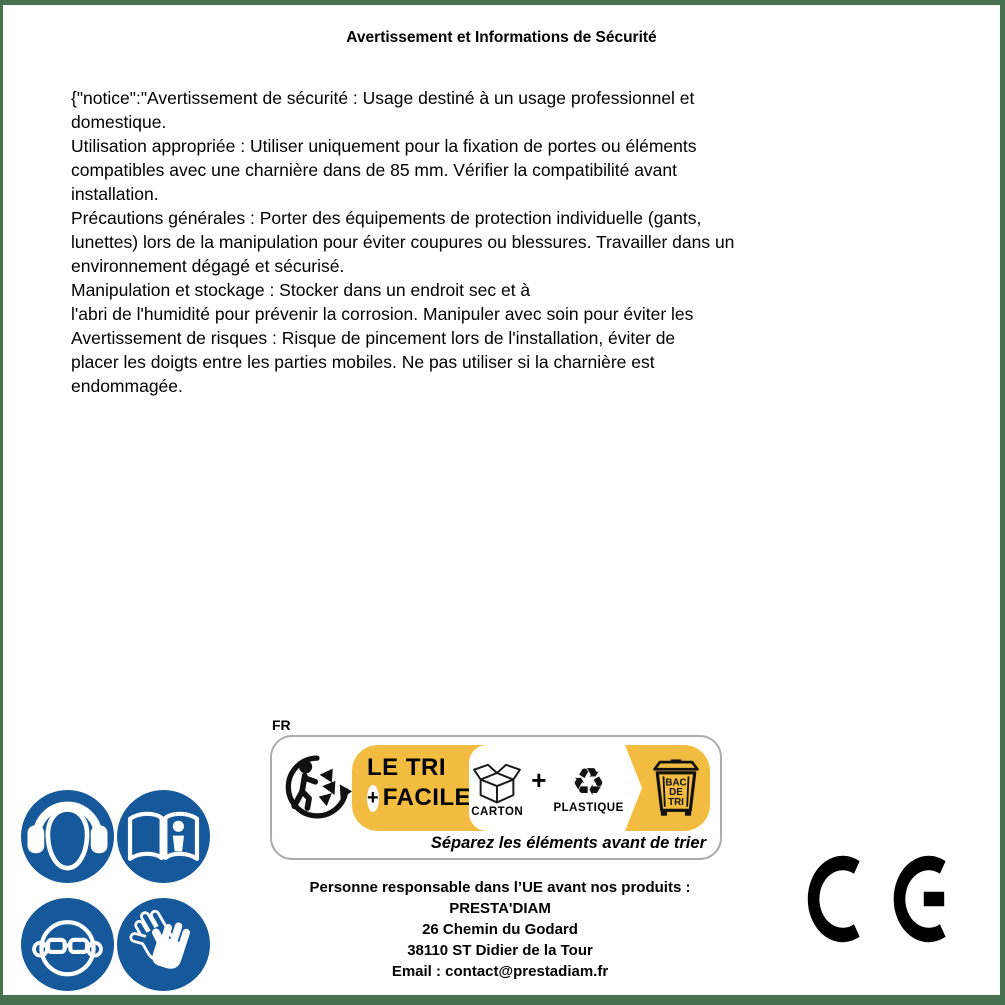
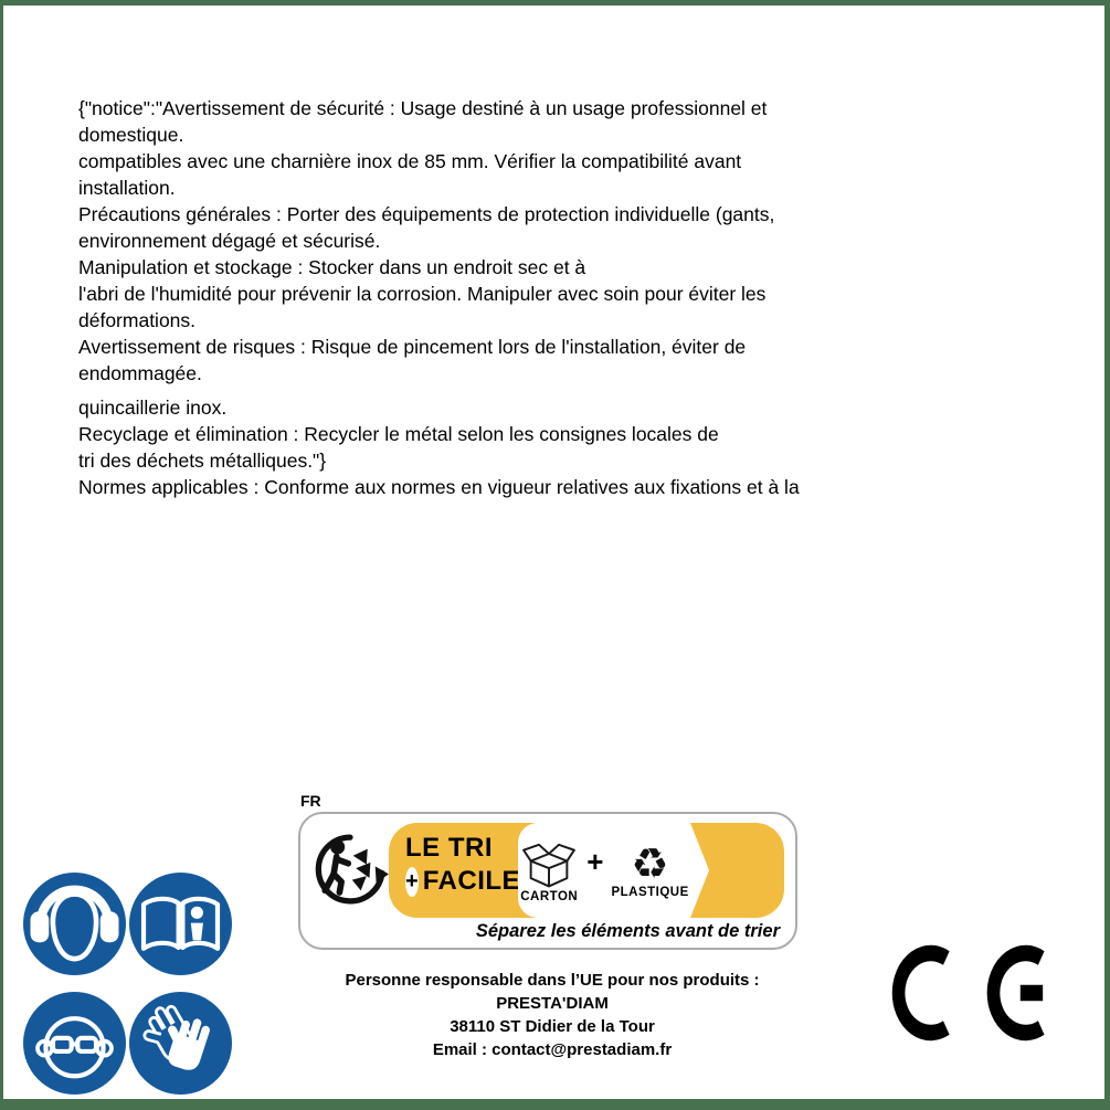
- Avertissement et Informations de Sécurité
  {"notice":"Avertissement de sécurité : Usage destiné à un usage professionnel et
  domestique.
- Utilisation appropriée : Utiliser uniquement pour la fixation de portes ou éléments
- compatibles avec une charnière dans de 85 mm. Vérifier la compatibilité avant
+ compatibles avec une charnière inox de 85 mm. Vérifier la compatibilité avant
  installation.
  Précautions générales : Porter des équipements de protection individuelle (gants,
- lunettes) lors de la manipulation pour éviter coupures ou blessures. Travailler dans un
  environnement dégagé et sécurisé.
  Manipulation et stockage : Stocker dans un endroit sec et à
  l'abri de l'humidité pour prévenir la corrosion. Manipuler avec soin pour éviter les
+ déformations.
  Avertissement de risques : Risque de pincement lors de l'installation, éviter de
- placer les doigts entre les parties mobiles. Ne pas utiliser si la charnière est
  endommagée.
+ quincaillerie inox.
+ Recyclage et élimination : Recycler le métal selon les consignes locales de
+ tri des déchets métalliques."}
+ Normes applicables : Conforme aux normes en vigueur relatives aux fixations et à la
  FR
  LE TRI
  +
  FACILE
  CARTON
  +
  ♻
  PLASTIQUE
- BAC
- DE
- TRI
  Séparez les éléments avant de trier
- Personne responsable dans l’UE avant nos produits :
+ Personne responsable dans l’UE pour nos produits :
  PRESTA'DIAM
- 26 Chemin du Godard
  38110 ST Didier de la Tour
  Email : contact@prestadiam.fr
